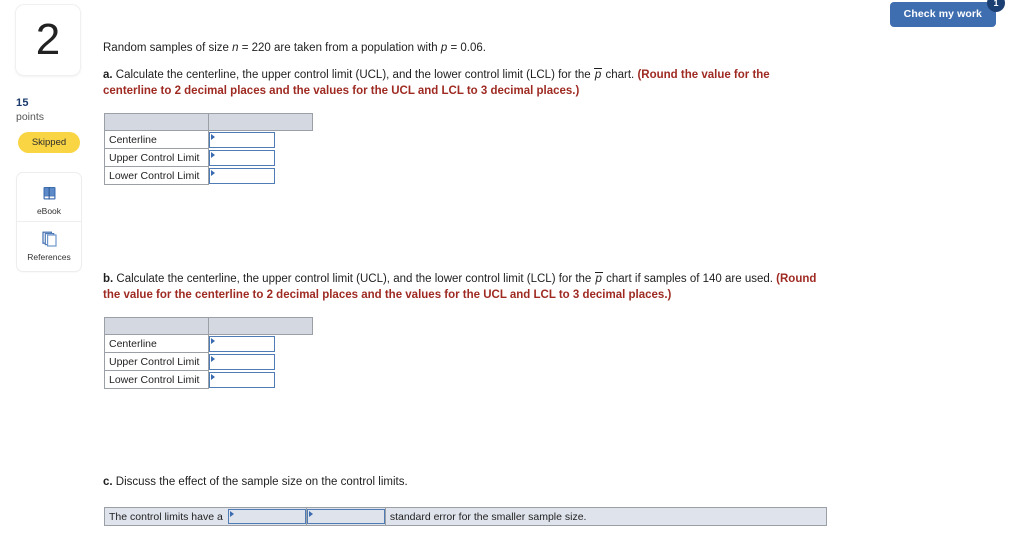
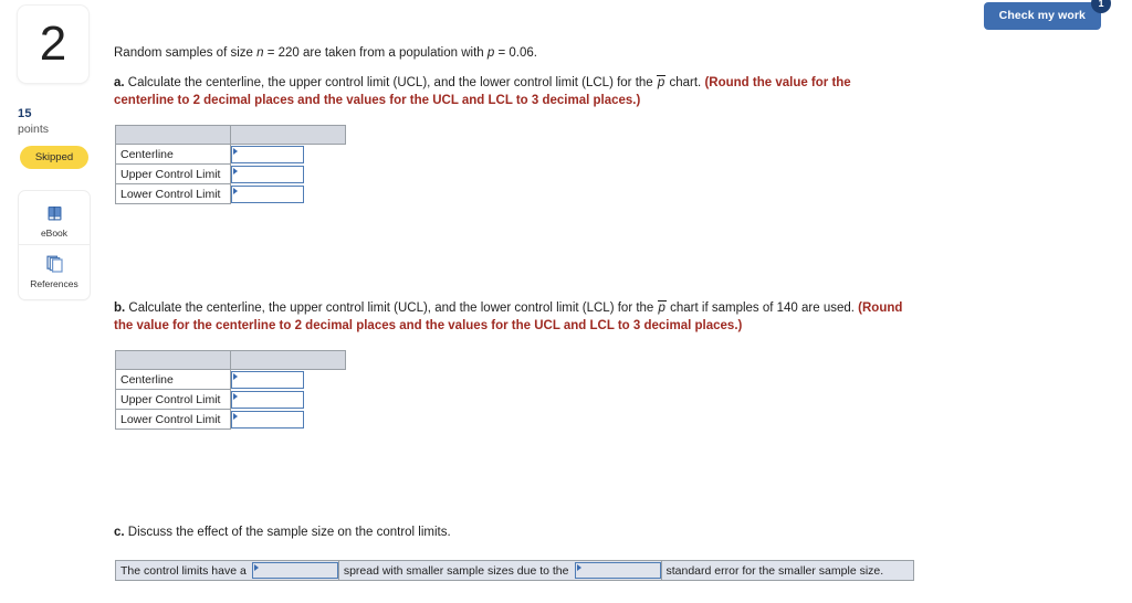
  2
  15
  points
  Skipped
  eBook
  References
  Check my work
  1
  Random samples of size n = 220 are taken from a population with p = 0.06.
  a. Calculate the centerline, the upper control limit (UCL), and the lower control limit (LCL) for the p chart. (Round the value for the centerline to 2 decimal places and the values for the UCL and LCL to 3 decimal places.)
  Centerline
  Upper Control Limit
  Lower Control Limit
  b. Calculate the centerline, the upper control limit (UCL), and the lower control limit (LCL) for the p chart if samples of 140 are used. (Round the value for the centerline to 2 decimal places and the values for the UCL and LCL to 3 decimal places.)
  Centerline
  Upper Control Limit
  Lower Control Limit
  c. Discuss the effect of the sample size on the control limits.
  The control limits have a
+ spread with smaller sample sizes due to the
  standard error for the smaller sample size.
